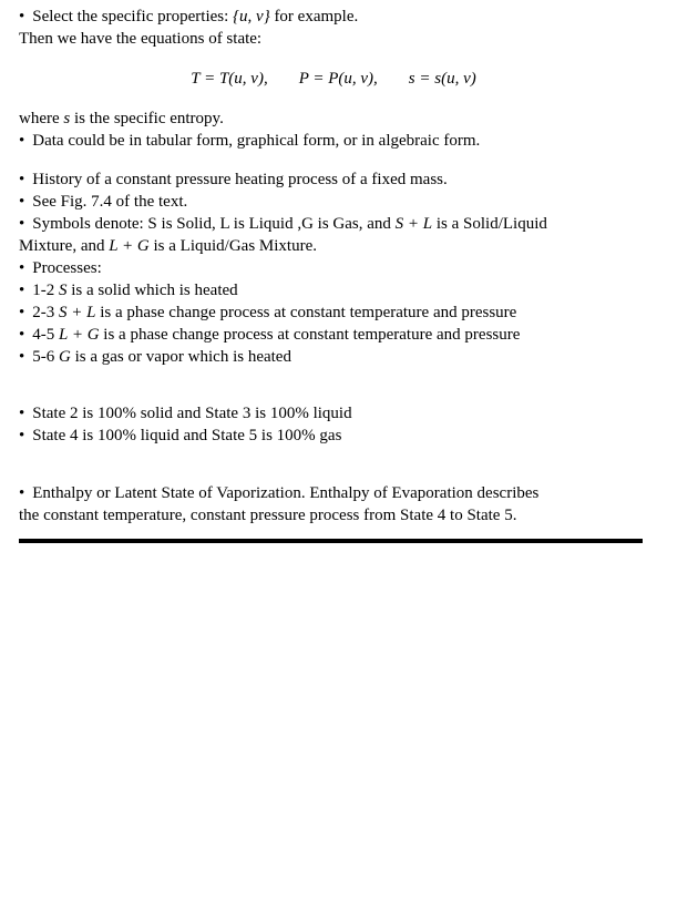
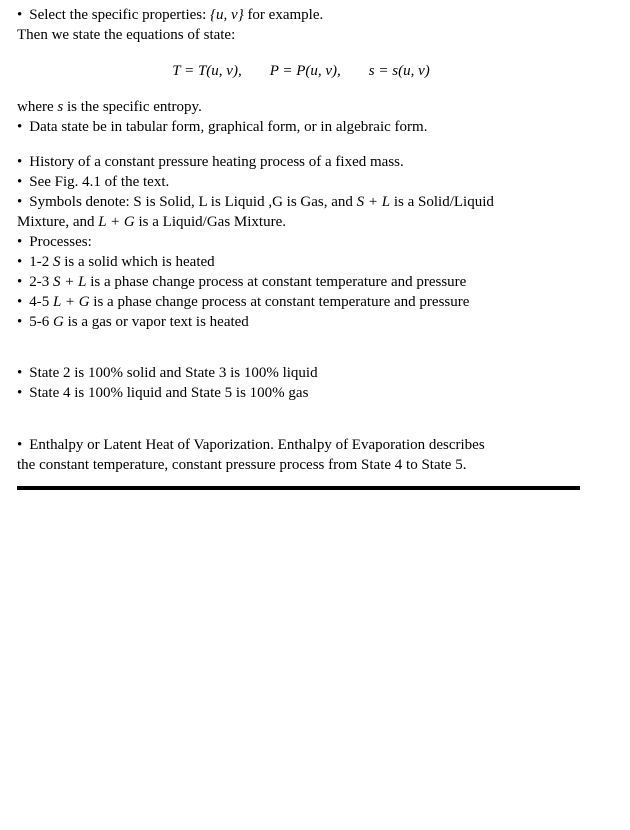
  • Select the specific properties: {u, v} for example.
- Then we have the equations of state:
+ Then we state the equations of state:
  T = T(u, v), P = P(u, v), s = s(u, v)
  where s is the specific entropy.
- • Data could be in tabular form, graphical form, or in algebraic form.
+ • Data state be in tabular form, graphical form, or in algebraic form.
  • History of a constant pressure heating process of a fixed mass.
- • See Fig. 7.4 of the text.
+ • See Fig. 4.1 of the text.
  • Symbols denote: S is Solid, L is Liquid ,G is Gas, and S + L is a Solid/Liquid
  Mixture, and L + G is a Liquid/Gas Mixture.
  • Processes:
  • 1-2 S is a solid which is heated
  • 2-3 S + L is a phase change process at constant temperature and pressure
  • 4-5 L + G is a phase change process at constant temperature and pressure
- • 5-6 G is a gas or vapor which is heated
+ • 5-6 G is a gas or vapor text is heated
  • State 2 is 100% solid and State 3 is 100% liquid
  • State 4 is 100% liquid and State 5 is 100% gas
- • Enthalpy or Latent State of Vaporization. Enthalpy of Evaporation describes
+ • Enthalpy or Latent Heat of Vaporization. Enthalpy of Evaporation describes
  the constant temperature, constant pressure process from State 4 to State 5.
